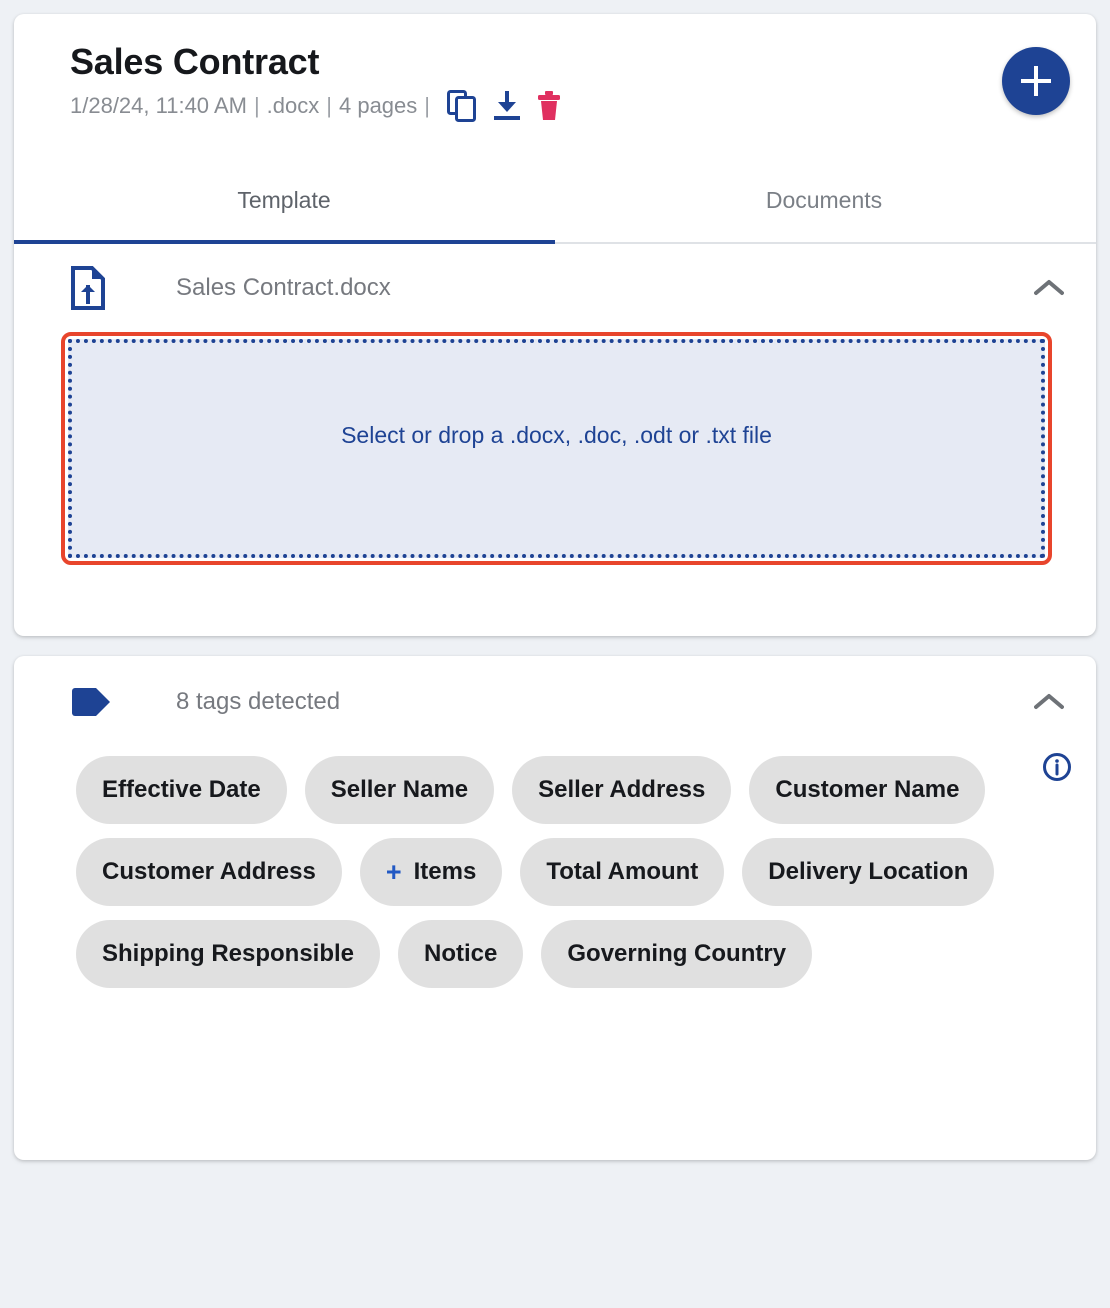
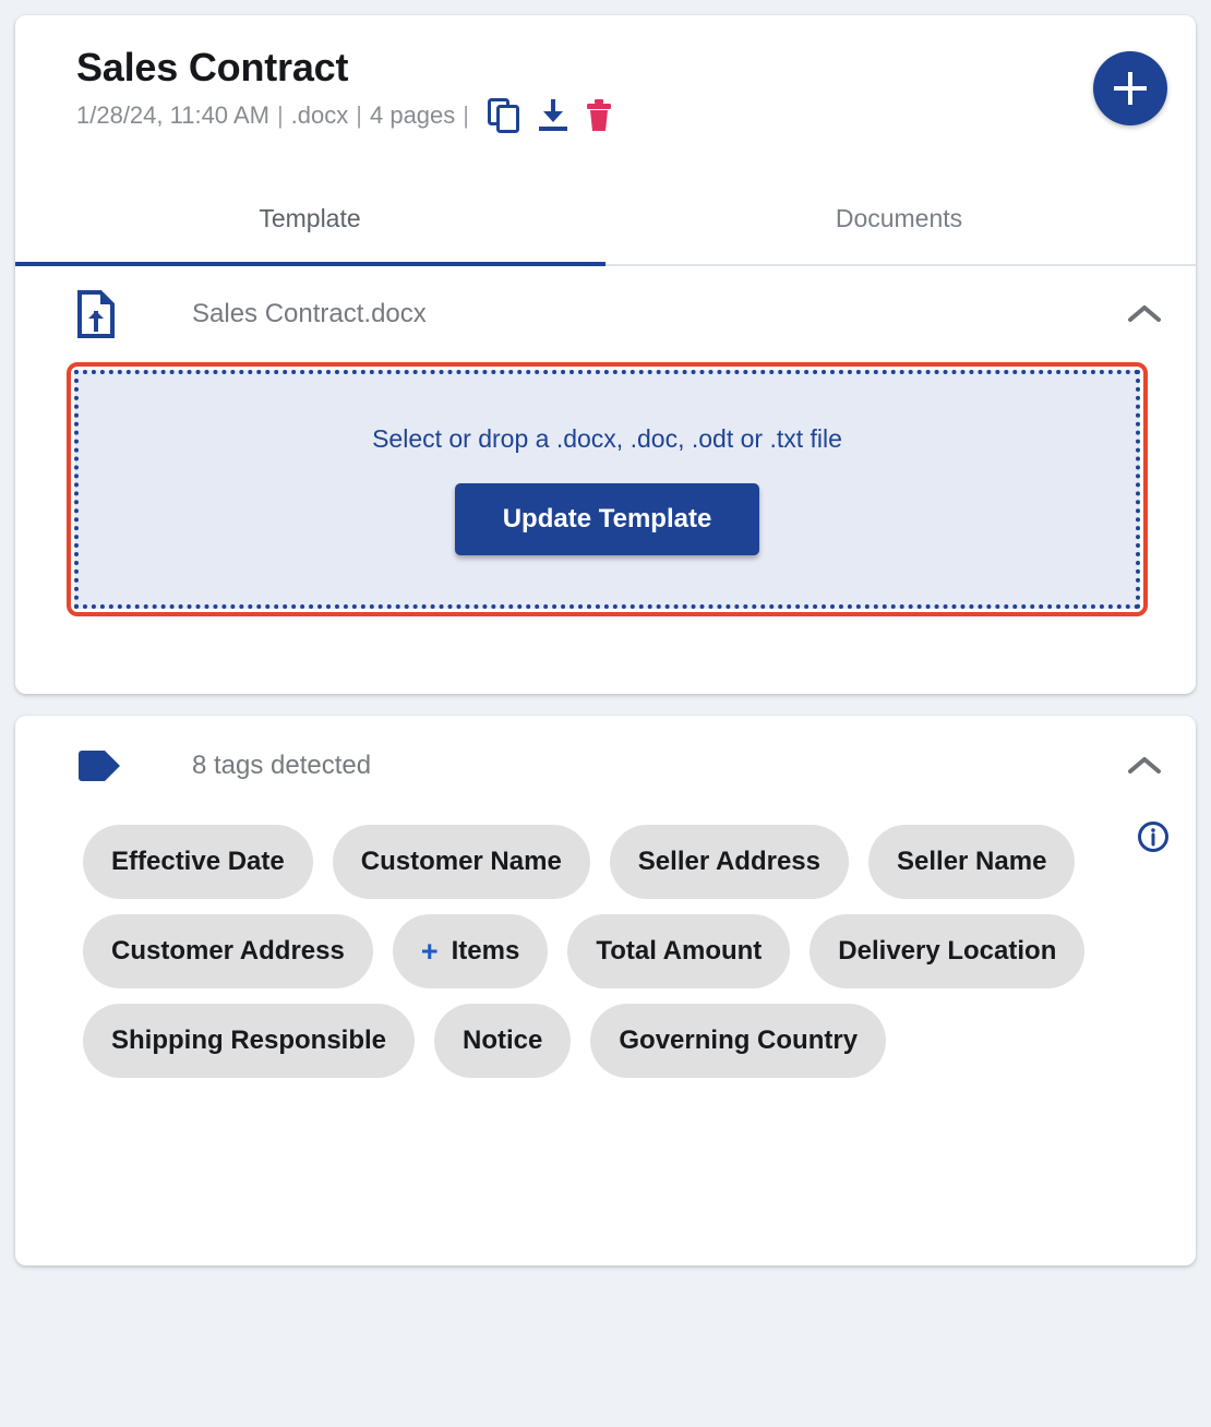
  Sales Contract
  1/28/24, 11:40 AM
  |
  .docx
  |
  4 pages
  |
  Template
  Documents
  Sales Contract.docx
  Select or drop a .docx, .doc, .odt or .txt file
+ Update Template
  8 tags detected
  Effective Date
- Seller Name
+ Customer Name
  Seller Address
- Customer Name
+ Seller Name
  Customer Address
  +
  Items
  Total Amount
  Delivery Location
  Shipping Responsible
  Notice
  Governing Country
